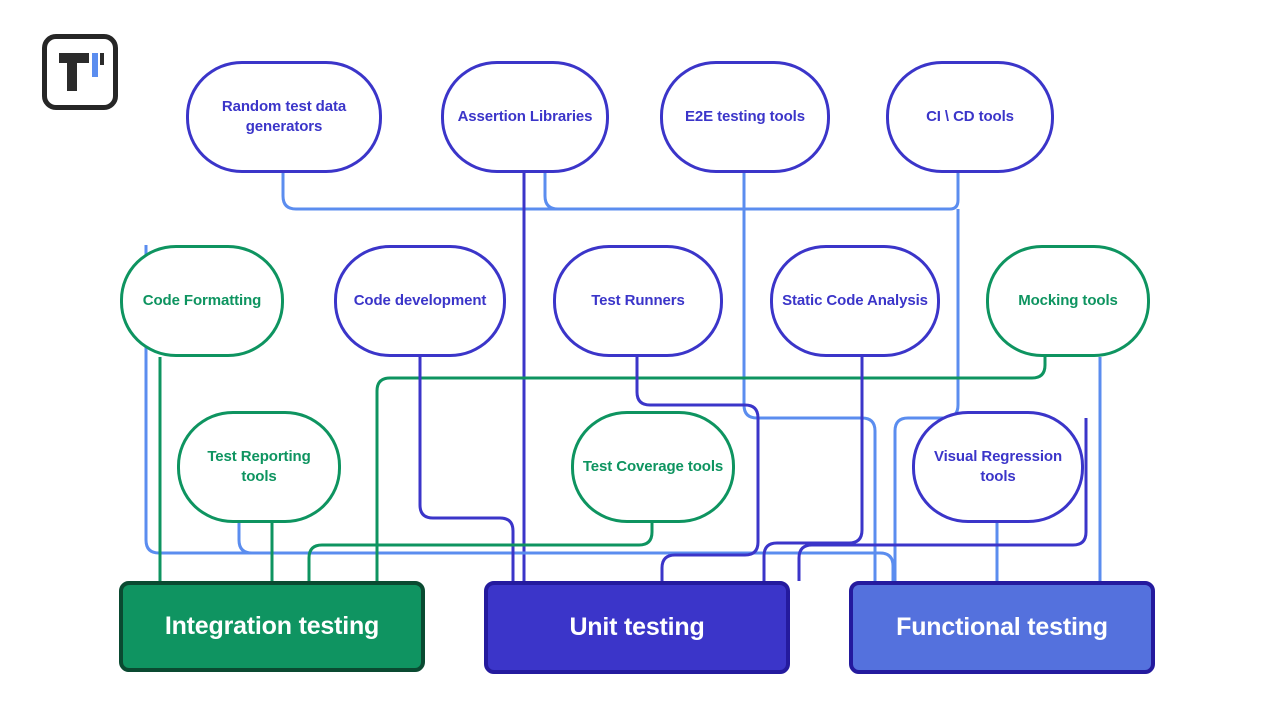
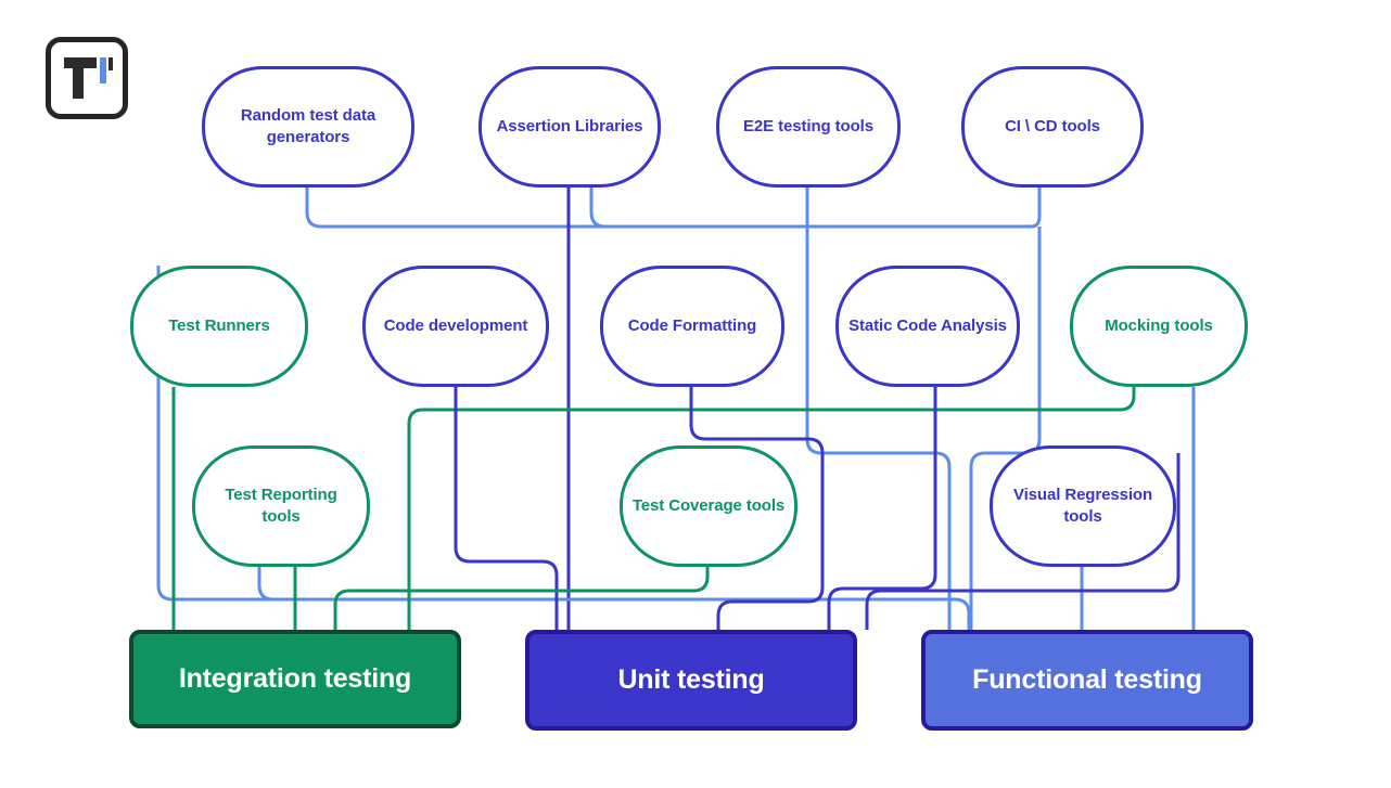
  Random test data generators
  Assertion Libraries
  E2E testing tools
  CI \ CD tools
- Code Formatting
+ Test Runners
  Code development
- Test Runners
+ Code Formatting
  Static Code Analysis
  Mocking tools
  Test Reporting tools
  Test Coverage tools
  Visual Regression tools
  Integration testing
  Unit testing
  Functional testing
